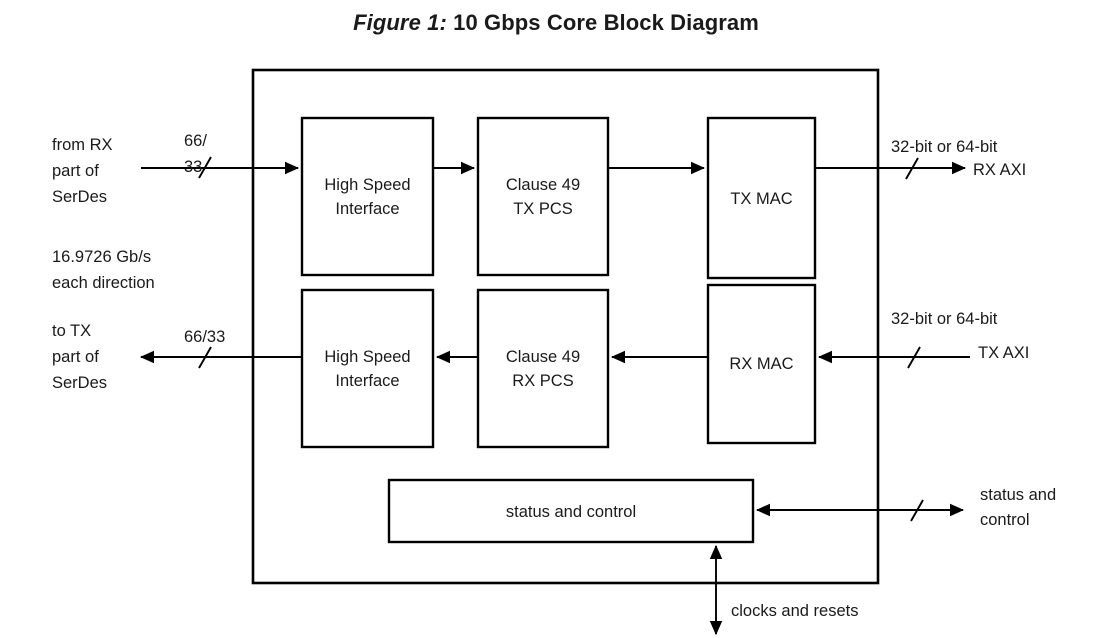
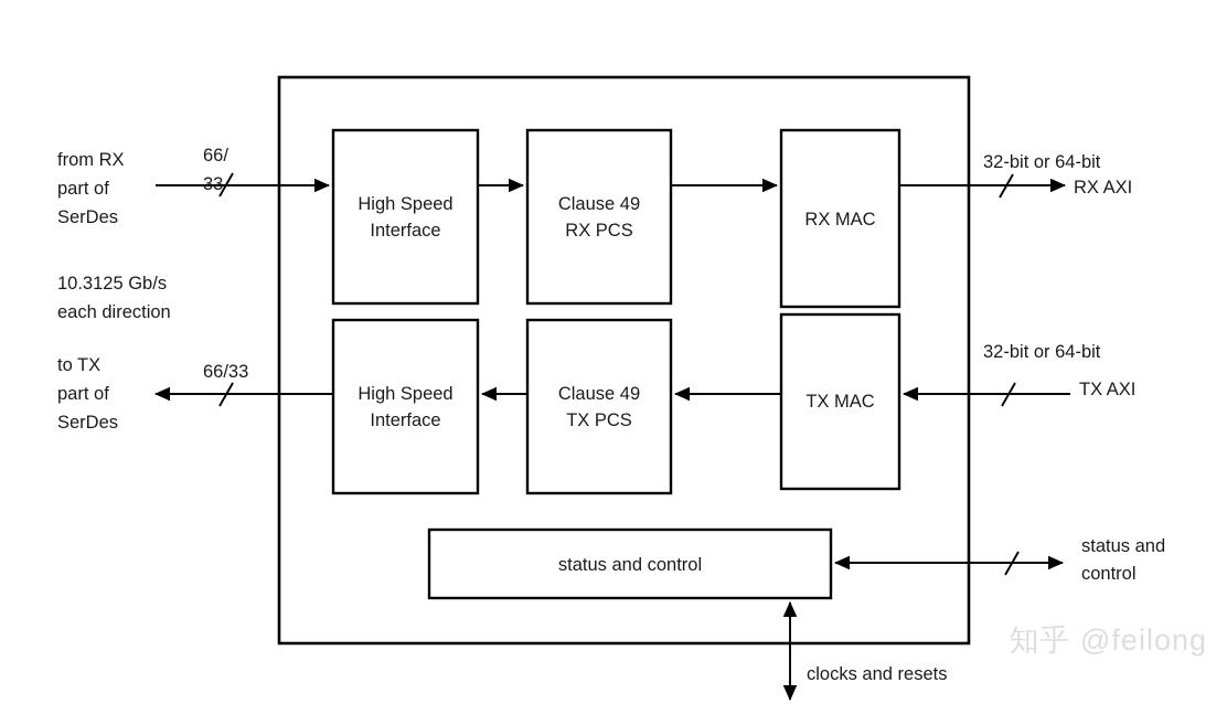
- Figure 1: 10 Gbps Core Block Diagram
  High Speed
  Interface
  Clause 49
- TX PCS
+ RX PCS
- TX MAC
+ RX MAC
  High Speed
  Interface
  Clause 49
- RX PCS
+ TX PCS
- RX MAC
+ TX MAC
  status and control
  from RX
  part of
  SerDes
- 16.9726 Gb/s
+ 10.3125 Gb/s
  each direction
  to TX
  part of
  SerDes
  66/
  33
  66/33
  32-bit or 64-bit
  RX AXI
  32-bit or 64-bit
  TX AXI
  status and
  control
  clocks and resets
+ 知乎 @feilong
